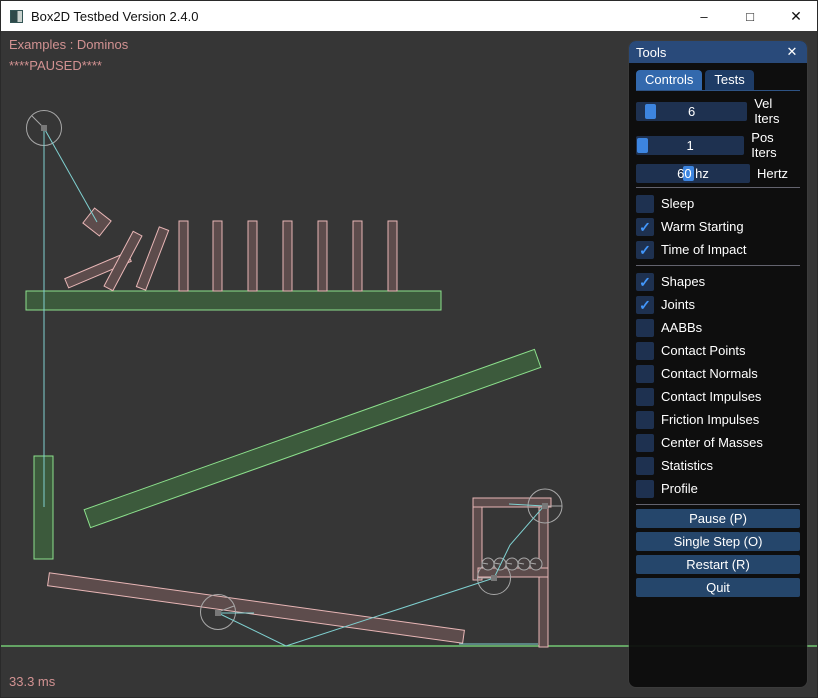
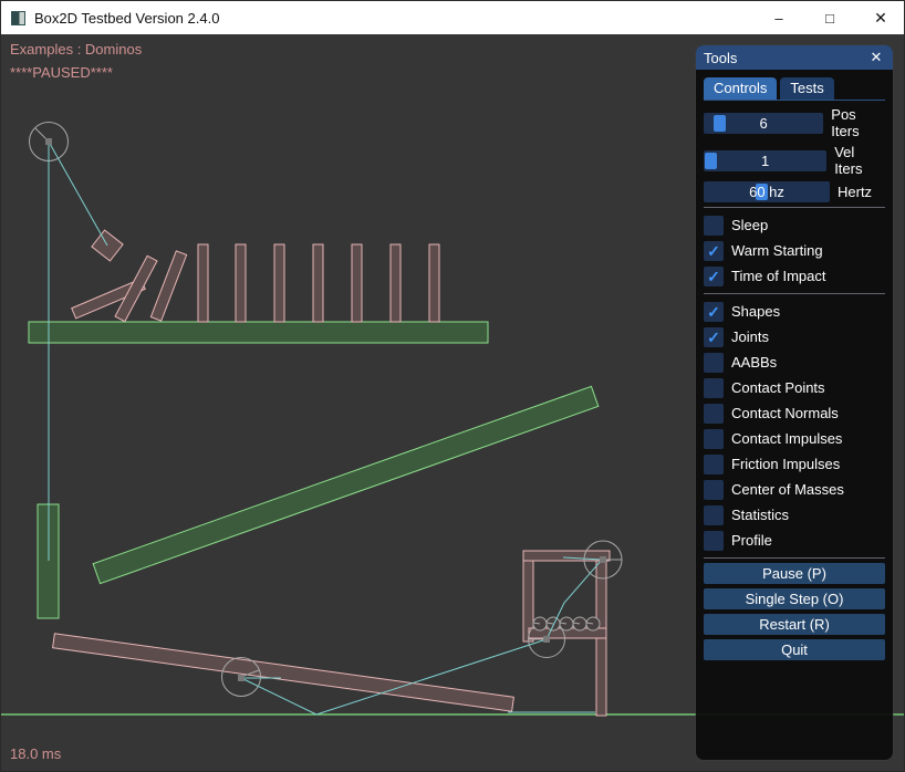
  Examples : Dominos
  ****PAUSED****
- 33.3 ms
+ 18.0 ms
  Tools
  ✕
  Controls
  Tests
  6
- Vel Iters
+ Pos Iters
  1
- Pos Iters
+ Vel Iters
  60 hz
  Hertz
  Sleep
  ✓
  Warm Starting
  ✓
  Time of Impact
  ✓
  Shapes
  ✓
  Joints
  AABBs
  Contact Points
  Contact Normals
  Contact Impulses
  Friction Impulses
  Center of Masses
  Statistics
  Profile
  Pause (P)
  Single Step (O)
  Restart (R)
  Quit
  Box2D Testbed Version 2.4.0
  –
  □
  ✕
